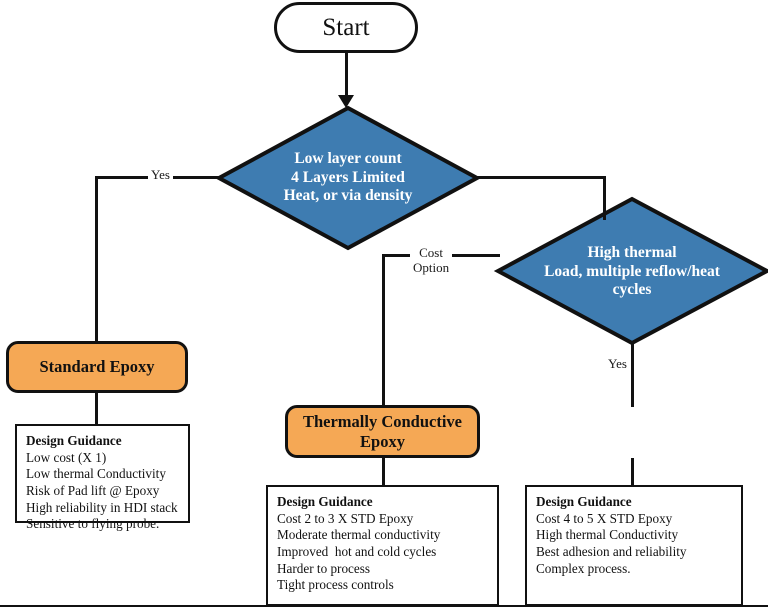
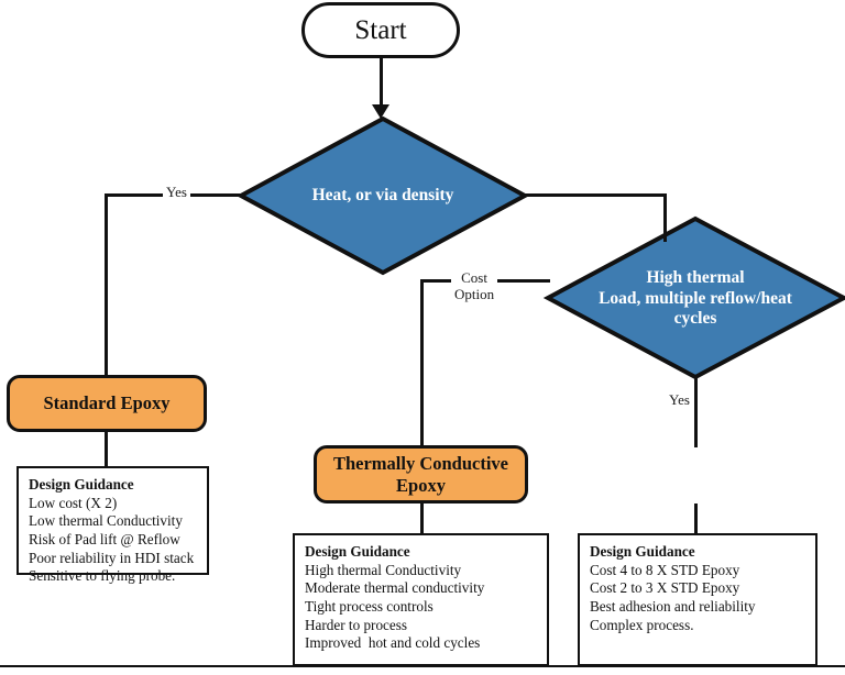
  Start
- Low layer count
- 4 Layers Limited
  Heat, or via density
  High thermal
  Load, multiple reflow/heat
  cycles
  Yes
  Cost
  Option
  Yes
  Standard Epoxy
  Thermally Conductive
  Epoxy
  Design Guidance
- Low cost (X 1)
+ Low cost (X 2)
  Low thermal Conductivity
- Risk of Pad lift @ Epoxy
+ Risk of Pad lift @ Reflow
- High reliability in HDI stack
+ Poor reliability in HDI stack
  Sensitive to flying probe.
  Design Guidance
- Cost 2 to 3 X STD Epoxy
+ High thermal Conductivity
  Moderate thermal conductivity
- Improved hot and cold cycles
+ Tight process controls
  Harder to process
- Tight process controls
+ Improved hot and cold cycles
  Design Guidance
- Cost 4 to 5 X STD Epoxy
+ Cost 4 to 8 X STD Epoxy
- High thermal Conductivity
+ Cost 2 to 3 X STD Epoxy
  Best adhesion and reliability
  Complex process.
